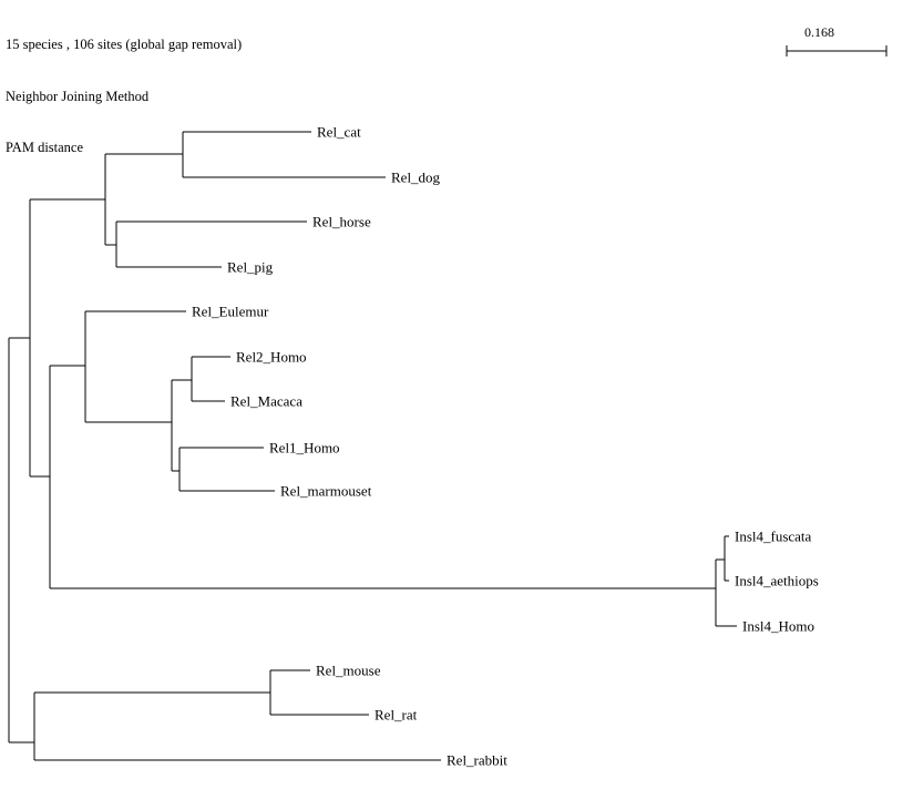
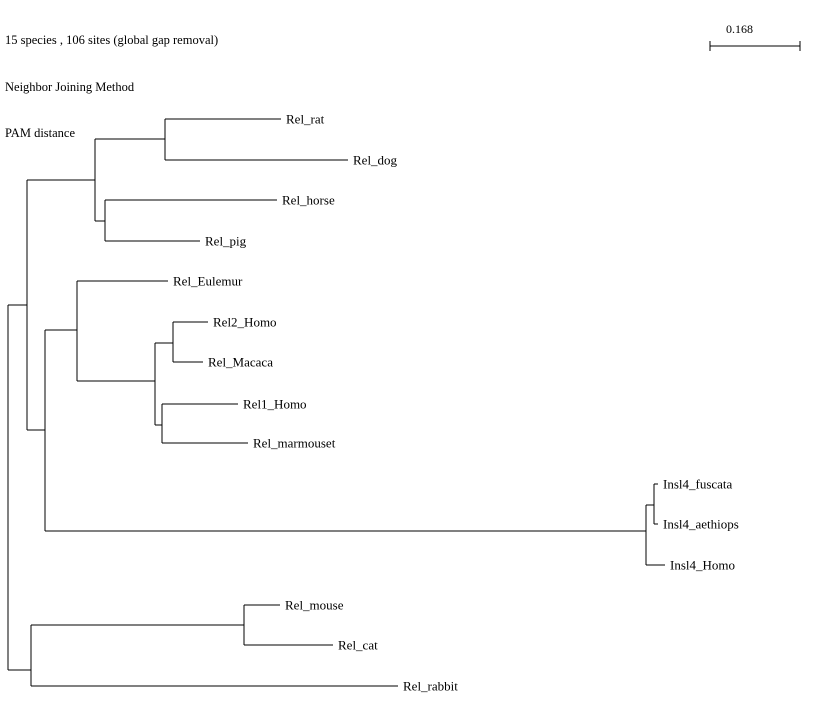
  15 species , 106 sites (global gap removal)
  Neighbor Joining Method
  PAM distance
  0.168
- Rel_cat
+ Rel_rat
  Rel_dog
  Rel_horse
  Rel_pig
  Rel_Eulemur
  Rel2_Homo
  Rel_Macaca
  Rel1_Homo
  Rel_marmouset
  Insl4_fuscata
  Insl4_aethiops
  Insl4_Homo
  Rel_mouse
- Rel_rat
+ Rel_cat
  Rel_rabbit
